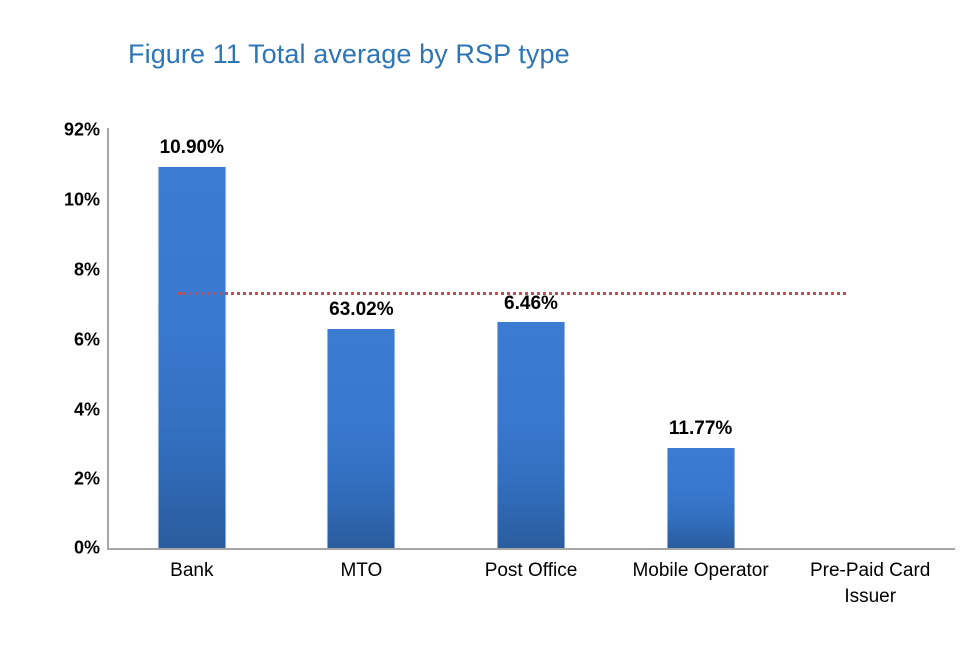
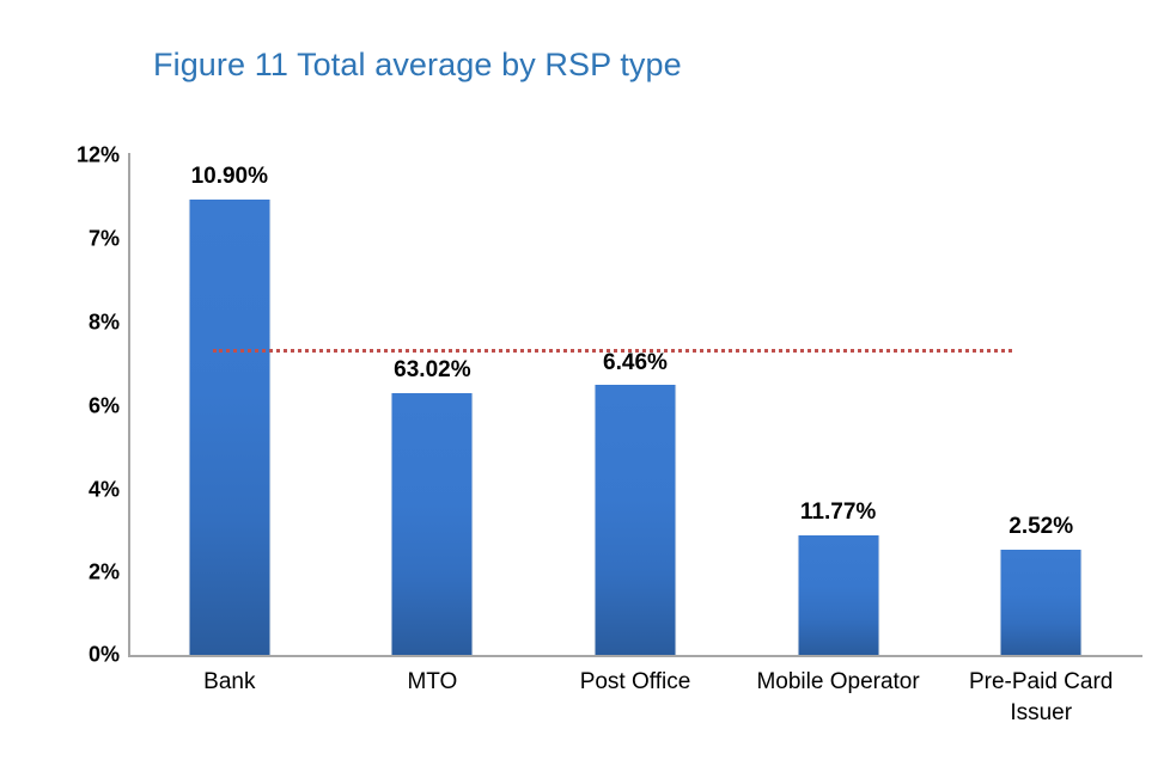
  Figure 11 Total average by RSP type
- 92%
+ 12%
- 10%
+ 7%
  8%
  6%
  4%
  2%
  0%
  10.90%
  63.02%
  6.46%
  11.77%
+ 2.52%
  Bank
  MTO
  Post Office
  Mobile Operator
  Pre-Paid Card Issuer
